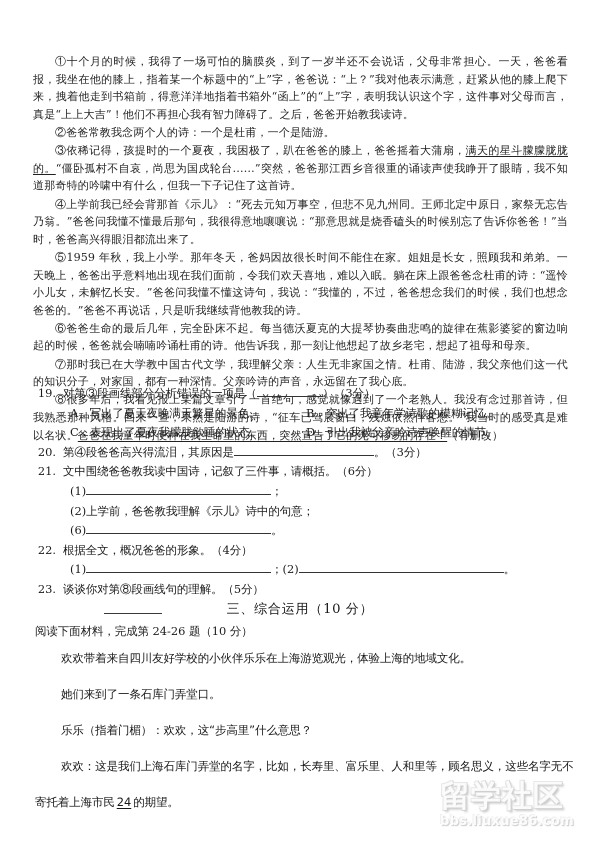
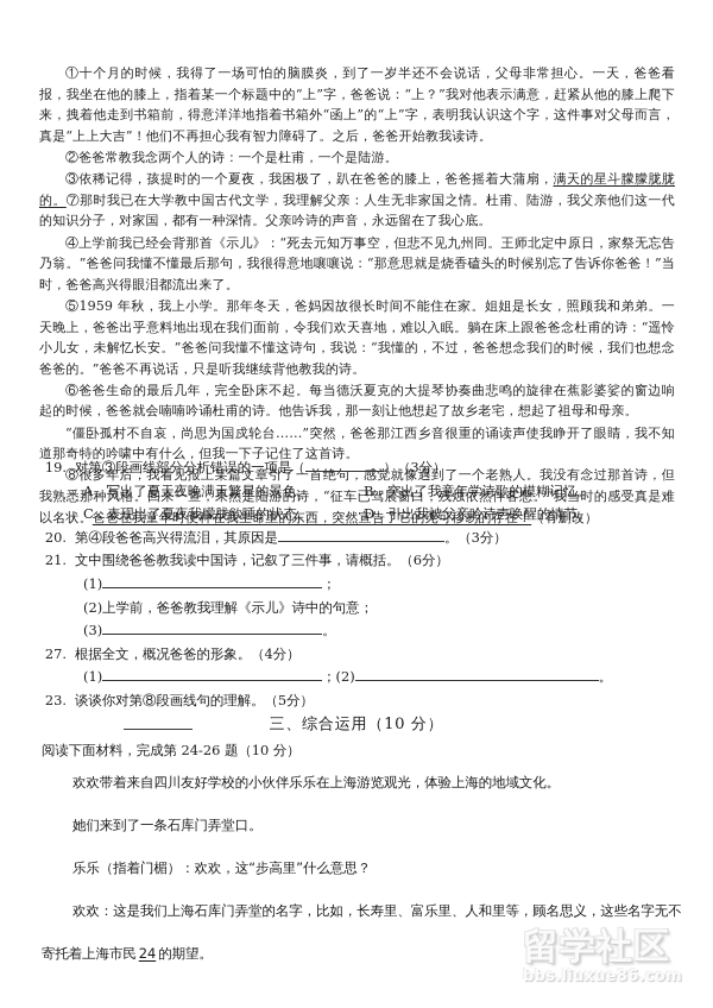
  ①十个月的时候，我得了一场可怕的脑膜炎，到了一岁半还不会说话，父母非常担心。一天，爸爸看报，我坐在他的膝上，指着某一个标题中的“上”字，爸爸说：“上？”我对他表示满意，赶紧从他的膝上爬下来，拽着他走到书箱前，得意洋洋地指着书箱外“函上”的“上”字，表明我认识这个字，这件事对父母而言，真是“上上大吉”！他们不再担心我有智力障碍了。之后，爸爸开始教我读诗。
  ②爸爸常教我念两个人的诗：一个是杜甫，一个是陆游。
- ③依稀记得，孩提时的一个夏夜，我困极了，趴在爸爸的膝上，爸爸摇着大蒲扇，满天的星斗朦朦胧胧的。“僵卧孤村不自哀，尚思为国戍轮台……”突然，爸爸那江西乡音很重的诵读声使我睁开了眼睛，我不知道那奇特的吟啸中有什么，但我一下子记住了这首诗。
+ ③依稀记得，孩提时的一个夏夜，我困极了，趴在爸爸的膝上，爸爸摇着大蒲扇，满天的星斗朦朦胧胧的。⑦那时我已在大学教中国古代文学，我理解父亲：人生无非家国之情。杜甫、陆游，我父亲他们这一代的知识分子，对家国，都有一种深情。父亲吟诗的声音，永远留在了我心底。
  ④上学前我已经会背那首《示儿》：“死去元知万事空，但悲不见九州同。王师北定中原日，家祭无忘告乃翁。”爸爸问我懂不懂最后那句，我很得意地嚷嚷说：“那意思就是烧香磕头的时候别忘了告诉你爸爸！”当时，爸爸高兴得眼泪都流出来了。
  ⑤1959 年秋，我上小学。那年冬天，爸妈因故很长时间不能住在家。姐姐是长女，照顾我和弟弟。一天晚上，爸爸出乎意料地出现在我们面前，令我们欢天喜地，难以入眠。躺在床上跟爸爸念杜甫的诗：“遥怜小儿女，未解忆长安。”爸爸问我懂不懂这诗句，我说：“我懂的，不过，爸爸想念我们的时候，我们也想念爸爸的。”爸爸不再说话，只是听我继续背他教我的诗。
  ⑥爸爸生命的最后几年，完全卧床不起。每当德沃夏克的大提琴协奏曲悲鸣的旋律在蕉影婆娑的窗边响起的时候，爸爸就会喃喃吟诵杜甫的诗。他告诉我，那一刻让他想起了故乡老宅，想起了祖母和母亲。
- ⑦那时我已在大学教中国古代文学，我理解父亲：人生无非家国之情。杜甫、陆游，我父亲他们这一代的知识分子，对家国，都有一种深情。父亲吟诗的声音，永远留在了我心底。
+ “僵卧孤村不自哀，尚思为国戍轮台……”突然，爸爸那江西乡音很重的诵读声使我睁开了眼睛，我不知道那奇特的吟啸中有什么，但我一下子记住了这首诗。
  ⑧很多年后，我看见报上某篇文章引了一首绝句，感觉就像遇到了一个老熟人。我没有念过那首诗，但我熟悉那种风格。回来一查，果然是陆游的诗，“征车已驾晨窗白，残烛依然伴客愁。”我当时的感受真是难以名状。爸爸在我童年时便种在我生命里的东西，突然宣告了它的无可移易的存在！（有删改）
  19.
  对第③段画线部分分析错误的一项是（ ）（3分）
  A．写出了夏天夜晚满天繁星的景色。
  B．突出了我童年学诗歌的模糊记忆。
  C．表现出了夏夜我朦胧欲睡的状态。
  D．引出我被父亲吟诗声唤醒的情节。
  20.
  第④段爸爸高兴得流泪，其原因是 。（3分）
  21.
  文中围绕爸爸教我读中国诗，记叙了三件事，请概括。（6分）
  (1) ；
  (2)上学前，爸爸教我理解《示儿》诗中的句意；
- (6) 。
+ (3) 。
- 22.
+ 27.
  根据全文，概况爸爸的形象。（4分）
  (1) ；(2) 。
  23.
  谈谈你对第⑧段画线句的理解。（5分）
  三、综合运用（10 分）
  阅读下面材料，完成第 24-26 题（10 分）
  欢欢带着来自四川友好学校的小伙伴乐乐在上海游览观光，体验上海的地域文化。
  她们来到了一条石库门弄堂口。
  乐乐（指着门楣）：欢欢，这“步高里”什么意思？
  欢欢：这是我们上海石库门弄堂的名字，比如，长寿里、富乐里、人和里等，顾名思义，这些名字无不
  寄托着上海市民 24 的期望。
  留学社区
  bbs.liuxue86.com
